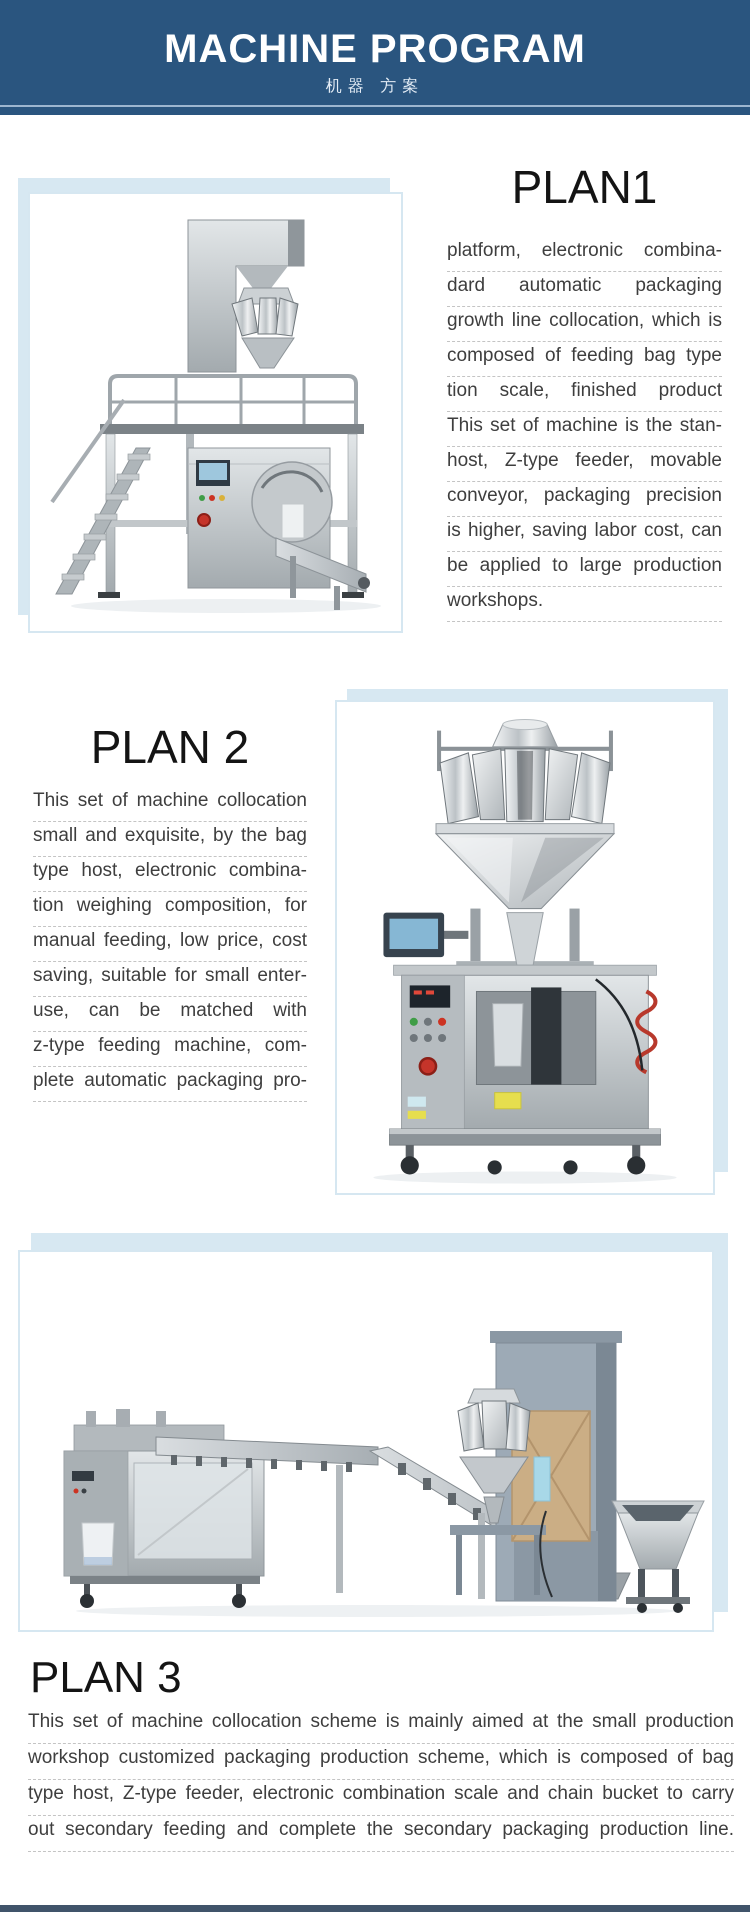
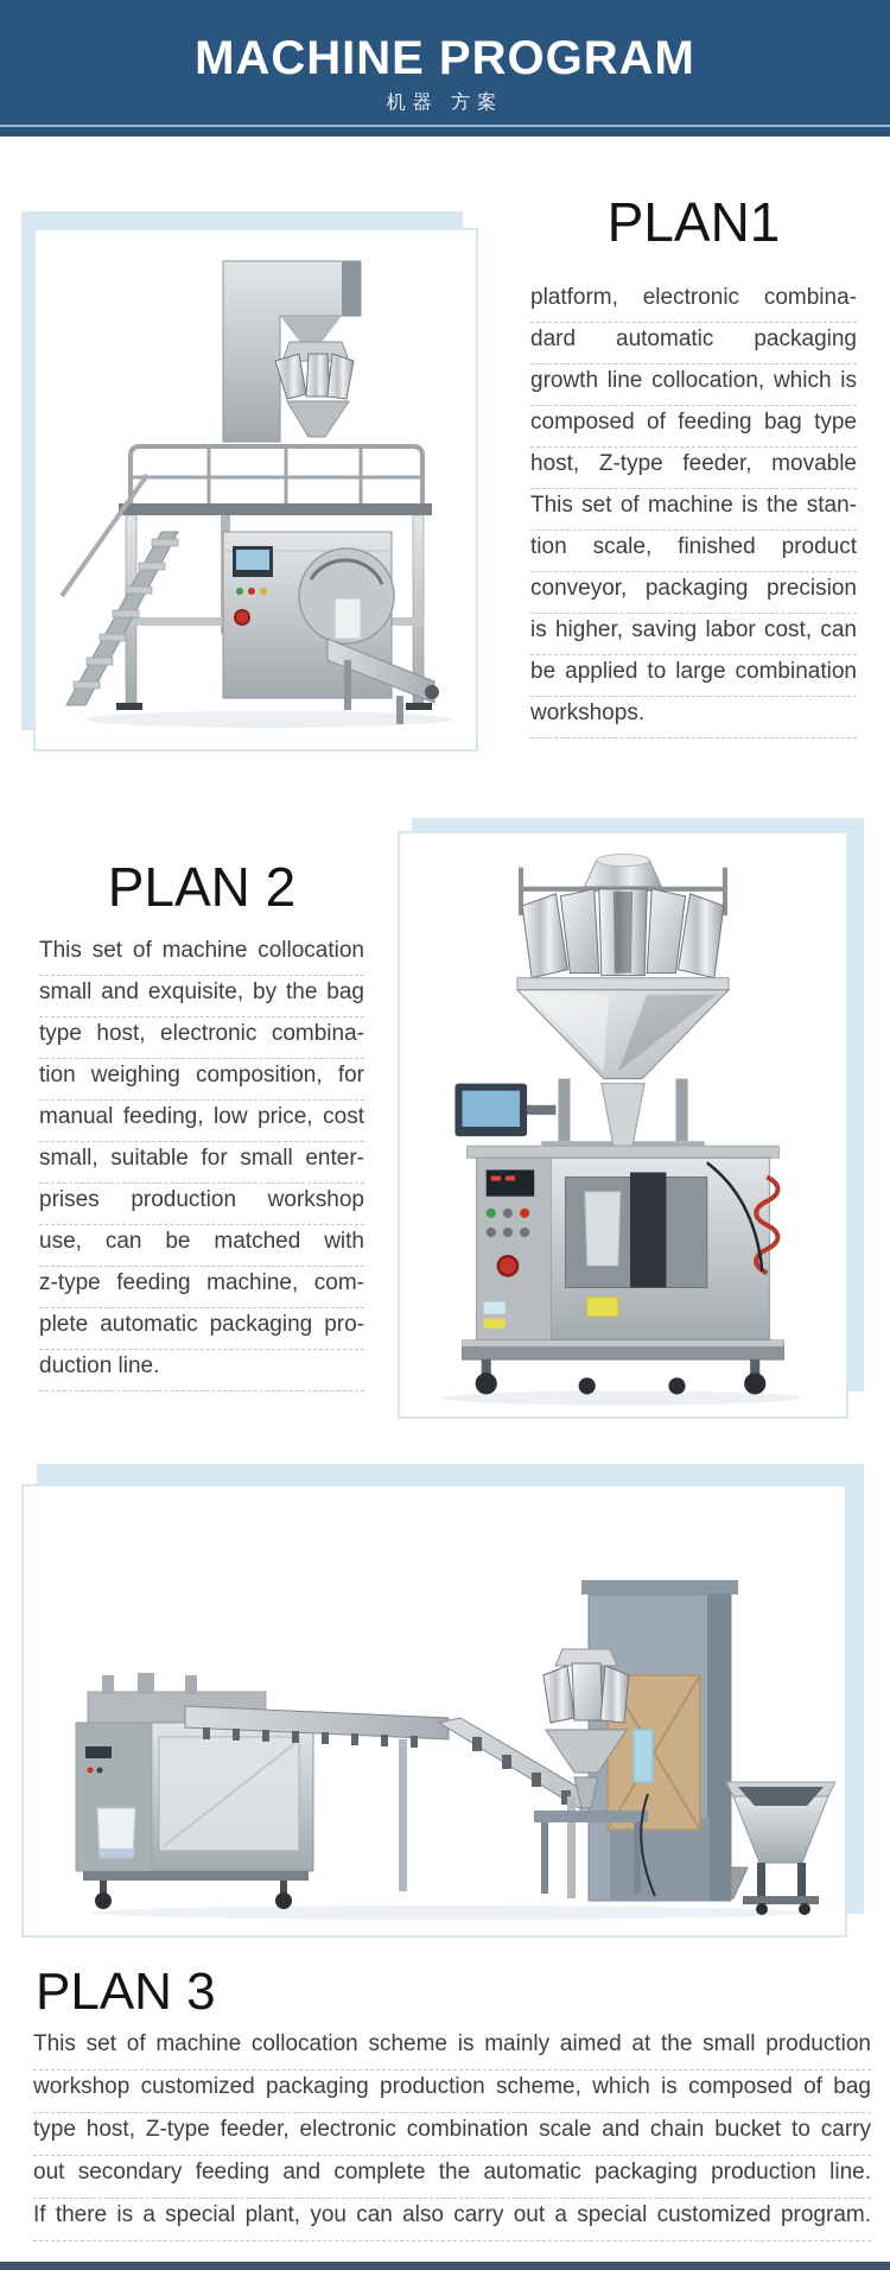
  MACHINE PROGRAM
  机器 方案
  PLAN1
  platform, electronic combina-
  dard automatic packaging
  growth line collocation, which is
  composed of feeding bag type
- tion scale, finished product
+ host, Z-type feeder, movable
  This set of machine is the stan-
- host, Z-type feeder, movable
+ tion scale, finished product
  conveyor, packaging precision
  is higher, saving labor cost, can
- be applied to large production
+ be applied to large combination
  workshops.
  PLAN 2
  This set of machine collocation
  small and exquisite, by the bag
  type host, electronic combina-
  tion weighing composition, for
  manual feeding, low price, cost
- saving, suitable for small enter-
+ small, suitable for small enter-
+ prises production workshop
  use, can be matched with
  z-type feeding machine, com-
  plete automatic packaging pro-
+ duction line.
  PLAN 3
  This set of machine collocation scheme is mainly aimed at the small production
  workshop customized packaging production scheme, which is composed of bag
  type host, Z-type feeder, electronic combination scale and chain bucket to carry
- out secondary feeding and complete the secondary packaging production line.
+ out secondary feeding and complete the automatic packaging production line.
+ If there is a special plant, you can also carry out a special customized program.
